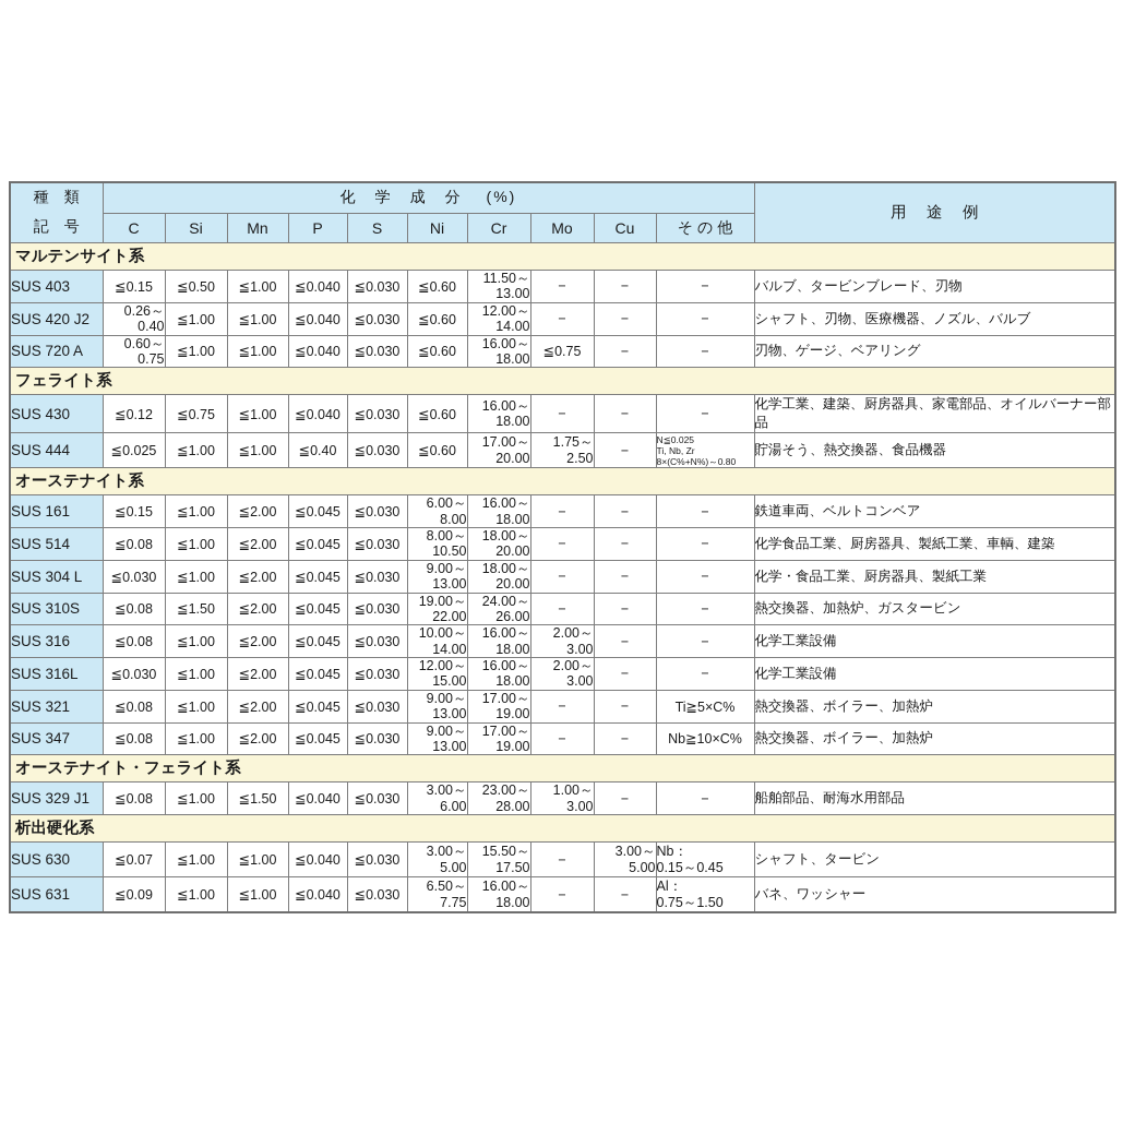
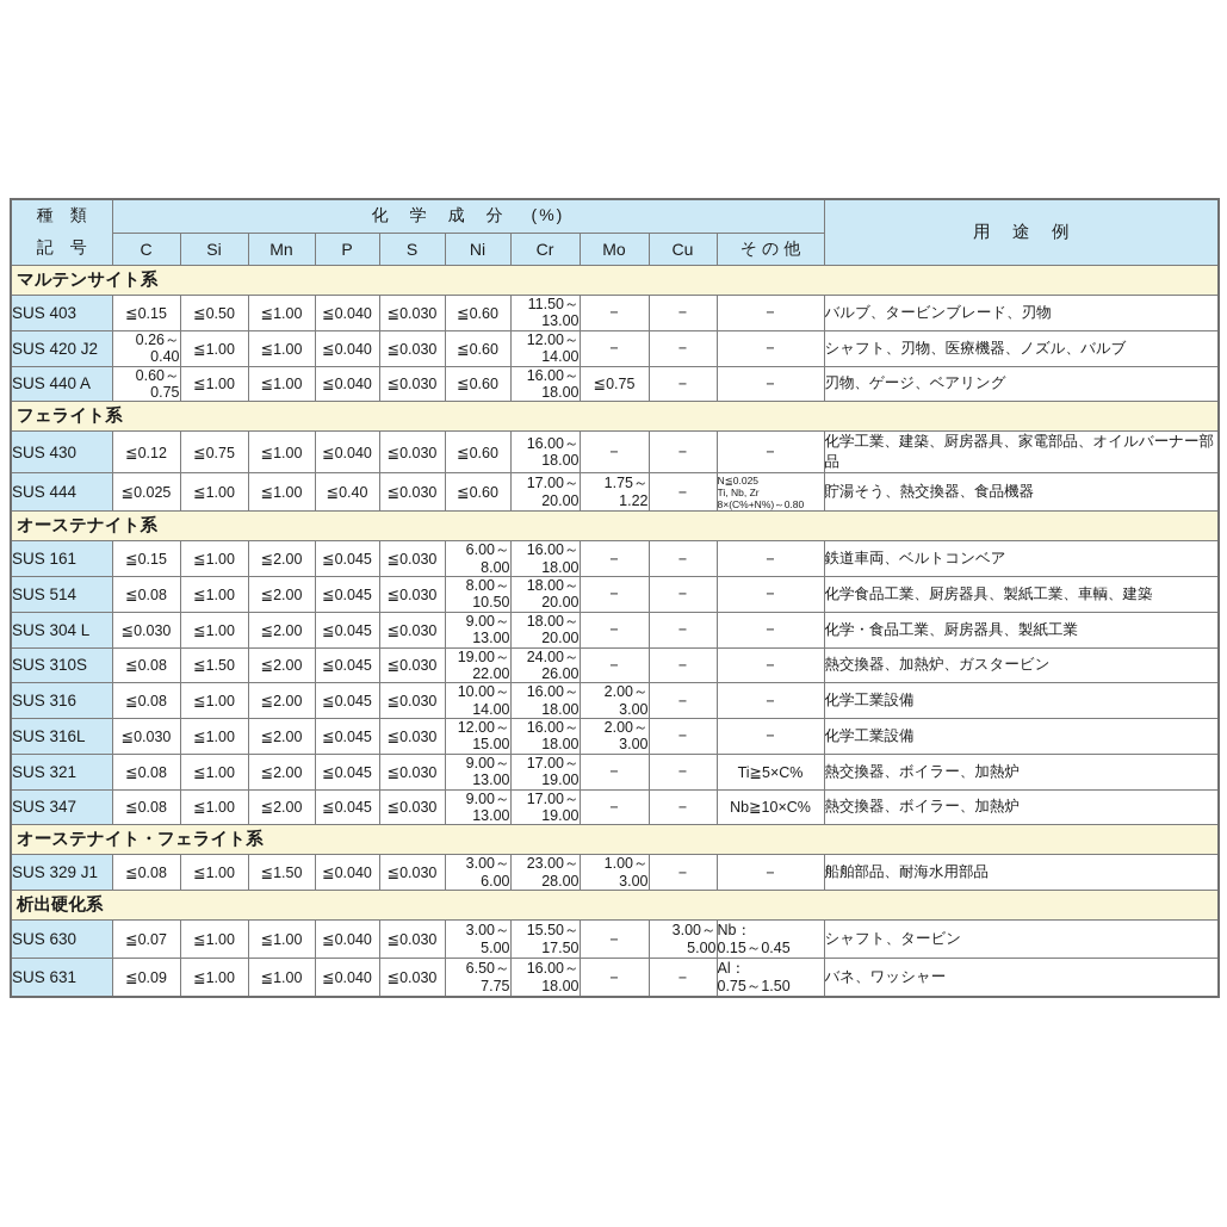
  種 類 記 号	化 学 成 分 (%)	用 途 例
  C	Si	Mn	P	S	Ni	Cr	Mo	Cu	そ の 他
  マルテンサイト系
  SUS 403	≦0.15	≦0.50	≦1.00	≦0.040	≦0.030	≦0.60	11.50～ 13.00	−	−	−	バルブ、タービンブレード、刃物
  SUS 420 J2	0.26～ 0.40	≦1.00	≦1.00	≦0.040	≦0.030	≦0.60	12.00～ 14.00	−	−	−	シャフト、刃物、医療機器、ノズル、バルブ
- SUS 720 A	0.60～ 0.75	≦1.00	≦1.00	≦0.040	≦0.030	≦0.60	16.00～ 18.00	≦0.75	−	−	刃物、ゲージ、ベアリング
+ SUS 440 A	0.60～ 0.75	≦1.00	≦1.00	≦0.040	≦0.030	≦0.60	16.00～ 18.00	≦0.75	−	−	刃物、ゲージ、ベアリング
  フェライト系
  SUS 430	≦0.12	≦0.75	≦1.00	≦0.040	≦0.030	≦0.60	16.00～ 18.00	−	−	−	化学工業、建築、厨房器具、家電部品、オイルバーナー部品
- SUS 444	≦0.025	≦1.00	≦1.00	≦0.40	≦0.030	≦0.60	17.00～ 20.00	1.75～ 2.50	−	N≦0.025 Ti, Nb, Zr 8×(C%+N%)～0.80	貯湯そう、熱交換器、食品機器
+ SUS 444	≦0.025	≦1.00	≦1.00	≦0.40	≦0.030	≦0.60	17.00～ 20.00	1.75～ 1.22	−	N≦0.025 Ti, Nb, Zr 8×(C%+N%)～0.80	貯湯そう、熱交換器、食品機器
  オーステナイト系
  SUS 161	≦0.15	≦1.00	≦2.00	≦0.045	≦0.030	6.00～ 8.00	16.00～ 18.00	−	−	−	鉄道車両、ベルトコンベア
  SUS 514	≦0.08	≦1.00	≦2.00	≦0.045	≦0.030	8.00～ 10.50	18.00～ 20.00	−	−	−	化学食品工業、厨房器具、製紙工業、車輌、建築
  SUS 304 L	≦0.030	≦1.00	≦2.00	≦0.045	≦0.030	9.00～ 13.00	18.00～ 20.00	−	−	−	化学・食品工業、厨房器具、製紙工業
  SUS 310S	≦0.08	≦1.50	≦2.00	≦0.045	≦0.030	19.00～ 22.00	24.00～ 26.00	−	−	−	熱交換器、加熱炉、ガスタービン
  SUS 316	≦0.08	≦1.00	≦2.00	≦0.045	≦0.030	10.00～ 14.00	16.00～ 18.00	2.00～ 3.00	−	−	化学工業設備
  SUS 316L	≦0.030	≦1.00	≦2.00	≦0.045	≦0.030	12.00～ 15.00	16.00～ 18.00	2.00～ 3.00	−	−	化学工業設備
  SUS 321	≦0.08	≦1.00	≦2.00	≦0.045	≦0.030	9.00～ 13.00	17.00～ 19.00	−	−	Ti≧5×C%	熱交換器、ボイラー、加熱炉
  SUS 347	≦0.08	≦1.00	≦2.00	≦0.045	≦0.030	9.00～ 13.00	17.00～ 19.00	−	−	Nb≧10×C%	熱交換器、ボイラー、加熱炉
  オーステナイト・フェライト系
  SUS 329 J1	≦0.08	≦1.00	≦1.50	≦0.040	≦0.030	3.00～ 6.00	23.00～ 28.00	1.00～ 3.00	−	−	船舶部品、耐海水用部品
  析出硬化系
  SUS 630	≦0.07	≦1.00	≦1.00	≦0.040	≦0.030	3.00～ 5.00	15.50～ 17.50	−	3.00～ 5.00	Nb： 0.15～0.45	シャフト、タービン
  SUS 631	≦0.09	≦1.00	≦1.00	≦0.040	≦0.030	6.50～ 7.75	16.00～ 18.00	−	−	Al： 0.75～1.50	バネ、ワッシャー
